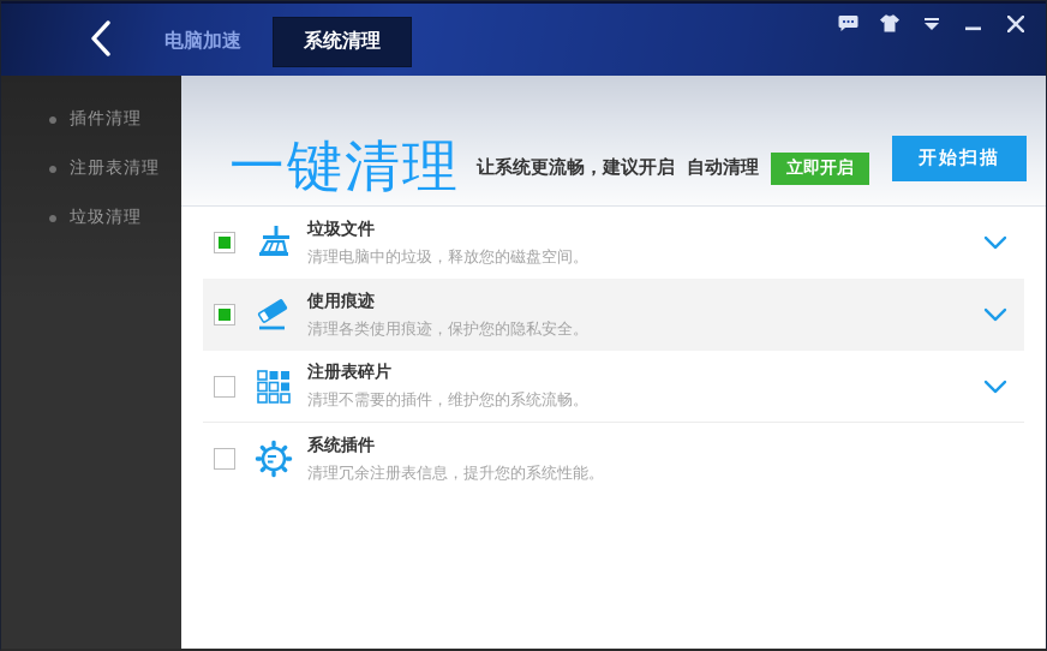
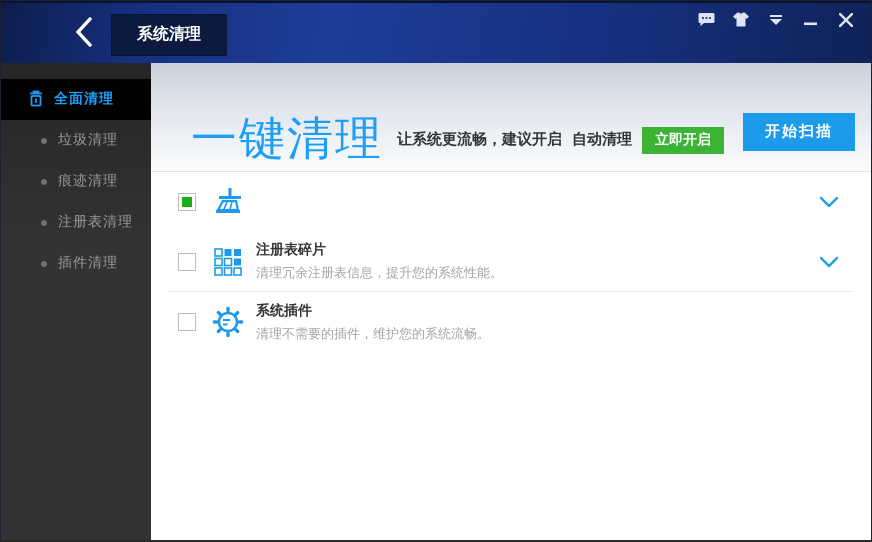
- 电脑加速
  系统清理
+ 全面清理
- 插件清理
+ 垃圾清理
+ 痕迹清理
  注册表清理
- 垃圾清理
+ 插件清理
  一键清理
  让系统更流畅，建议开启
  自动清理
  立即开启
  开始扫描
- 垃圾文件
- 清理电脑中的垃圾，释放您的磁盘空间。
- 使用痕迹
- 清理各类使用痕迹，保护您的隐私安全。
  注册表碎片
- 清理不需要的插件，维护您的系统流畅。
+ 清理冗余注册表信息，提升您的系统性能。
  系统插件
- 清理冗余注册表信息，提升您的系统性能。
+ 清理不需要的插件，维护您的系统流畅。
